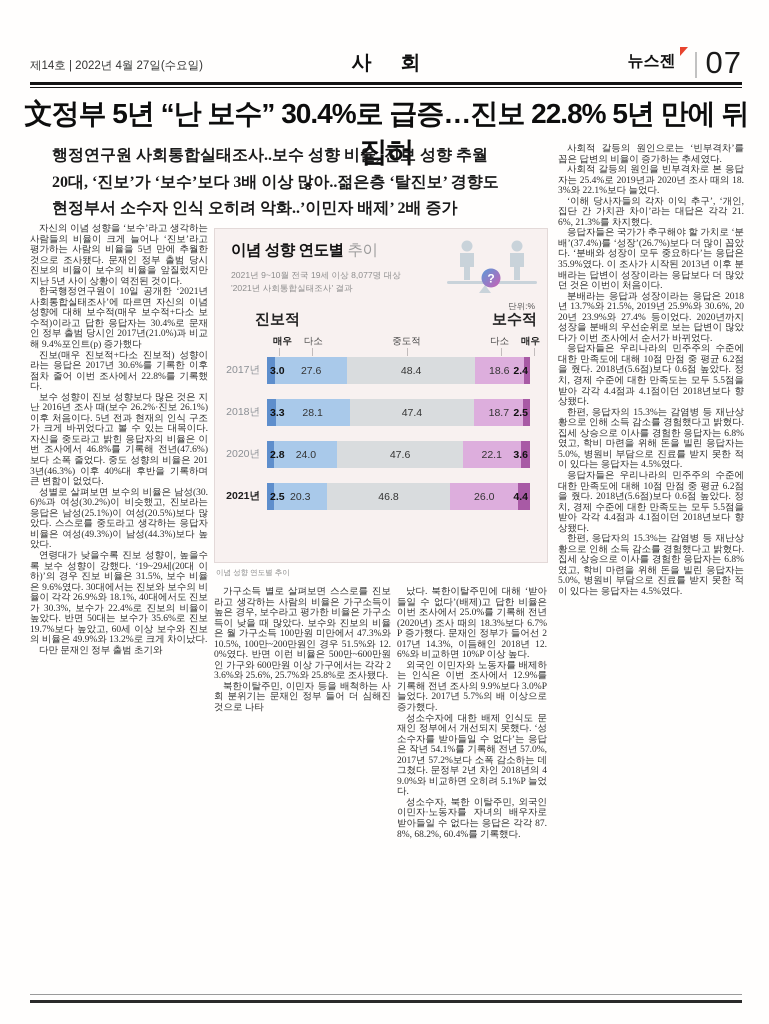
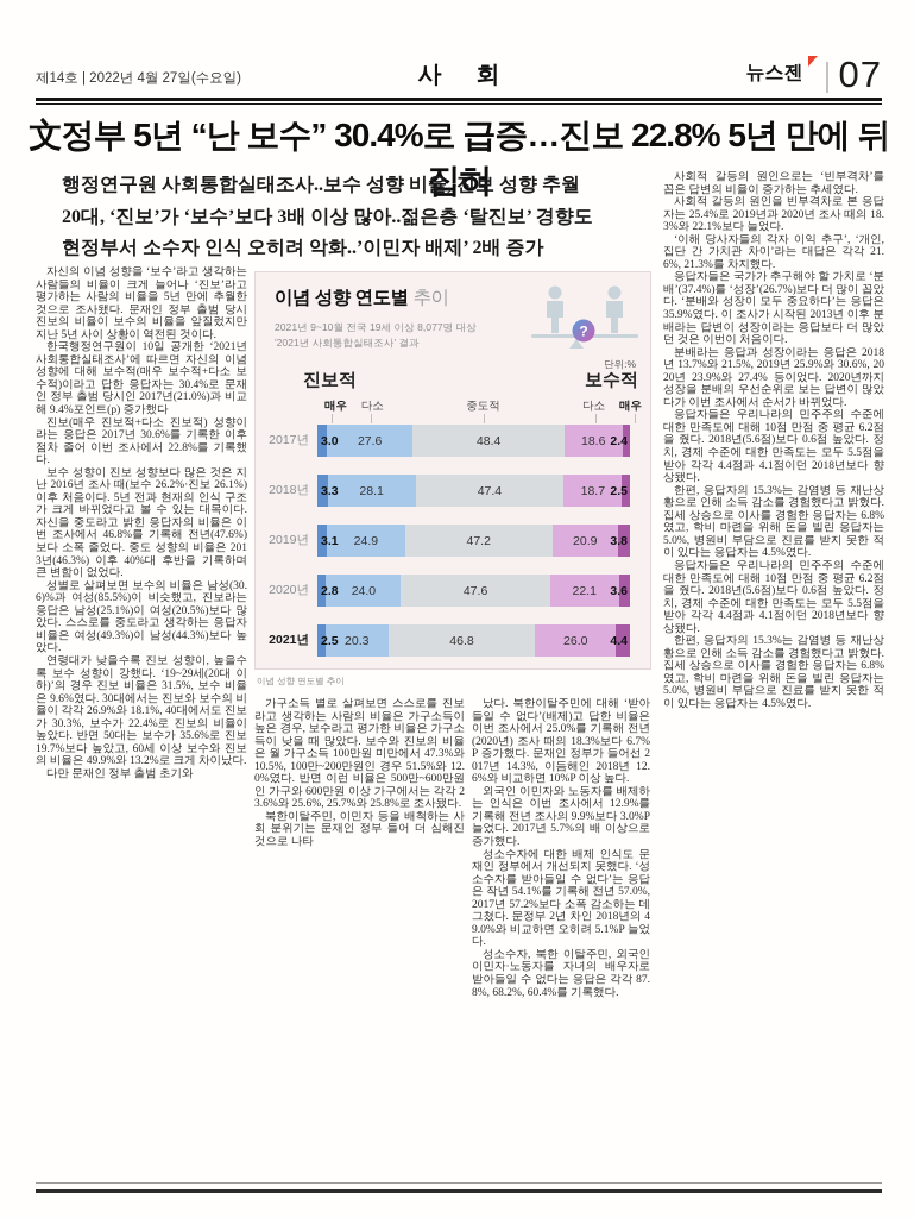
  제14호 | 2022년 4월 27일(수요일)
  사 회
  뉴스젠
  07
  文정부 5년 “난 보수” 30.4%로 급증…진보 22.8% 5년 만에 뒤집혀
  행정연구원 사회통합실태조사..보수 성향 비율, 진보 성향 추월
  20대, ‘진보’가 ‘보수’보다 3배 이상 많아..젊은층 ‘탈진보’ 경향도
  현정부서 소수자 인식 오히려 악화..’이민자 배제’ 2배 증가
  자신의 이념 성향을 ‘보수’라고 생각하는 사람들의 비율이 크게 늘어나 ‘진보’라고 평가하는 사람의 비율을 5년 만에 추월한 것으로 조사됐다. 문재인 정부 출범 당시 진보의 비율이 보수의 비율을 앞질렀지만 지난 5년 사이 상황이 역전된 것이다.
  한국행정연구원이 10일 공개한 ‘2021년 사회통합실태조사’에 따르면 자신의 이념 성향에 대해 보수적(매우 보수적+다소 보수적)이라고 답한 응답자는 30.4%로 문재인 정부 출범 당시인 2017년(21.0%)과 비교해 9.4%포인트(p) 증가했다
  진보(매우 진보적+다소 진보적) 성향이라는 응답은 2017년 30.6%를 기록한 이후 점차 줄어 이번 조사에서 22.8%를 기록했다.
  보수 성향이 진보 성향보다 많은 것은 지난 2016년 조사 때(보수 26.2%·진보 26.1%) 이후 처음이다. 5년 전과 현재의 인식 구조가 크게 바뀌었다고 볼 수 있는 대목이다. 자신을 중도라고 밝힌 응답자의 비율은 이번 조사에서 46.8%를 기록해 전년(47.6%)보다 소폭 줄었다. 중도 성향의 비율은 2013년(46.3%) 이후 40%대 후반을 기록하며 큰 변함이 없었다.
- 성별로 살펴보면 보수의 비율은 남성(30.6)%과 여성(30.2%)이 비슷했고, 진보라는 응답은 남성(25.1%)이 여성(20.5%)보다 많았다. 스스로를 중도라고 생각하는 응답자 비율은 여성(49.3%)이 남성(44.3%)보다 높았다.
+ 성별로 살펴보면 보수의 비율은 남성(30.6)%과 여성(85.5%)이 비슷했고, 진보라는 응답은 남성(25.1%)이 여성(20.5%)보다 많았다. 스스로를 중도라고 생각하는 응답자 비율은 여성(49.3%)이 남성(44.3%)보다 높았다.
  연령대가 낮을수록 진보 성향이, 높을수록 보수 성향이 강했다. ‘19~29세(20대 이하)’의 경우 진보 비율은 31.5%, 보수 비율은 9.6%였다. 30대에서는 진보와 보수의 비율이 각각 26.9%와 18.1%, 40대에서도 진보가 30.3%, 보수가 22.4%로 진보의 비율이 높았다. 반면 50대는 보수가 35.6%로 진보 19.7%보다 높았고, 60세 이상 보수와 진보의 비율은 49.9%와 13.2%로 크게 차이났다.
  다만 문재인 정부 출범 초기와
  가구소득 별로 살펴보면 스스로를 진보라고 생각하는 사람의 비율은 가구소득이 높은 경우, 보수라고 평가한 비율은 가구소득이 낮을 때 많았다. 보수와 진보의 비율은 월 가구소득 100만원 미만에서 47.3%와 10.5%, 100만~200만원인 경우 51.5%와 12.0%였다. 반면 이런 비율은 500만~600만원인 가구와 600만원 이상 가구에서는 각각 23.6%와 25.6%, 25.7%와 25.8%로 조사됐다.
  북한이탈주민, 이민자 등을 배척하는 사회 분위기는 문재인 정부 들어 더 심해진 것으로 나타
  났다. 북한이탈주민에 대해 ‘받아들일 수 없다’(배제)고 답한 비율은 이번 조사에서 25.0%를 기록해 전년(2020년) 조사 때의 18.3%보다 6.7%P 증가했다. 문재인 정부가 들어선 2017년 14.3%, 이듬해인 2018년 12.6%와 비교하면 10%P 이상 높다.
  외국인 이민자와 노동자를 배제하는 인식은 이번 조사에서 12.9%를 기록해 전년 조사의 9.9%보다 3.0%P 늘었다. 2017년 5.7%의 배 이상으로 증가했다.
  성소수자에 대한 배제 인식도 문재인 정부에서 개선되지 못했다. ‘성소수자를 받아들일 수 없다’는 응답은 작년 54.1%를 기록해 전년 57.0%, 2017년 57.2%보다 소폭 감소하는 데 그쳤다. 문정부 2년 차인 2018년의 49.0%와 비교하면 오히려 5.1%P 늘었다.
  성소수자, 북한 이탈주민, 외국인 이민자·노동자를 자녀의 배우자로 받아들일 수 없다는 응답은 각각 87.8%, 68.2%, 60.4%를 기록했다.
  사회적 갈등의 원인으로는 ‘빈부격차’를 꼽은 답변의 비율이 증가하는 추세였다.
  사회적 갈등의 원인을 빈부격차로 본 응답자는 25.4%로 2019년과 2020년 조사 때의 18.3%와 22.1%보다 늘었다.
  ‘이해 당사자들의 각자 이익 추구’, ‘개인, 집단 간 가치관 차이’라는 대답은 각각 21.6%, 21.3%를 차지했다.
  응답자들은 국가가 추구해야 할 가치로 ‘분배’(37.4%)를 ‘성장’(26.7%)보다 더 많이 꼽았다. ‘분배와 성장이 모두 중요하다’는 응답은 35.9%였다. 이 조사가 시작된 2013년 이후 분배라는 답변이 성장이라는 응답보다 더 많았던 것은 이번이 처음이다.
  분배라는 응답과 성장이라는 응답은 2018년 13.7%와 21.5%, 2019년 25.9%와 30.6%, 2020년 23.9%와 27.4% 등이었다. 2020년까지 성장을 분배의 우선순위로 보는 답변이 많았다가 이번 조사에서 순서가 바뀌었다.
  응답자들은 우리나라의 민주주의 수준에 대한 만족도에 대해 10점 만점 중 평균 6.2점을 줬다. 2018년(5.6점)보다 0.6점 높았다. 정치, 경제 수준에 대한 만족도는 모두 5.5점을 받아 각각 4.4점과 4.1점이던 2018년보다 향상됐다.
  한편, 응답자의 15.3%는 감염병 등 재난상황으로 인해 소득 감소를 경험했다고 밝혔다. 집세 상승으로 이사를 경험한 응답자는 6.8%였고, 학비 마련을 위해 돈을 빌린 응답자는 5.0%, 병원비 부담으로 진료를 받지 못한 적이 있다는 응답자는 4.5%였다.
  응답자들은 우리나라의 민주주의 수준에 대한 만족도에 대해 10점 만점 중 평균 6.2점을 줬다. 2018년(5.6점)보다 0.6점 높았다. 정치, 경제 수준에 대한 만족도는 모두 5.5점을 받아 각각 4.4점과 4.1점이던 2018년보다 향상됐다.
  한편, 응답자의 15.3%는 감염병 등 재난상황으로 인해 소득 감소를 경험했다고 밝혔다. 집세 상승으로 이사를 경험한 응답자는 6.8%였고, 학비 마련을 위해 돈을 빌린 응답자는 5.0%, 병원비 부담으로 진료를 받지 못한 적이 있다는 응답자는 4.5%였다.
  이념 성향 연도별 추이
  ?
  2021년 9~10월 전국 19세 이상 8,077명 대상
  '2021년 사회통합실태조사' 결과
  단위:%
  진보적
  보수적
  매우
  다소
  중도적
  다소
  매우
  2017년
  3.0
  27.6
  48.4
  18.6
  2.4
  2018년
  3.3
  28.1
  47.4
  18.7
  2.5
+ 2019년
+ 3.1
+ 24.9
+ 47.2
+ 20.9
+ 3.8
  2020년
  2.8
  24.0
  47.6
  22.1
  3.6
  2021년
  2.5
  20.3
  46.8
  26.0
  4.4
  이념 성향 연도별 추이
